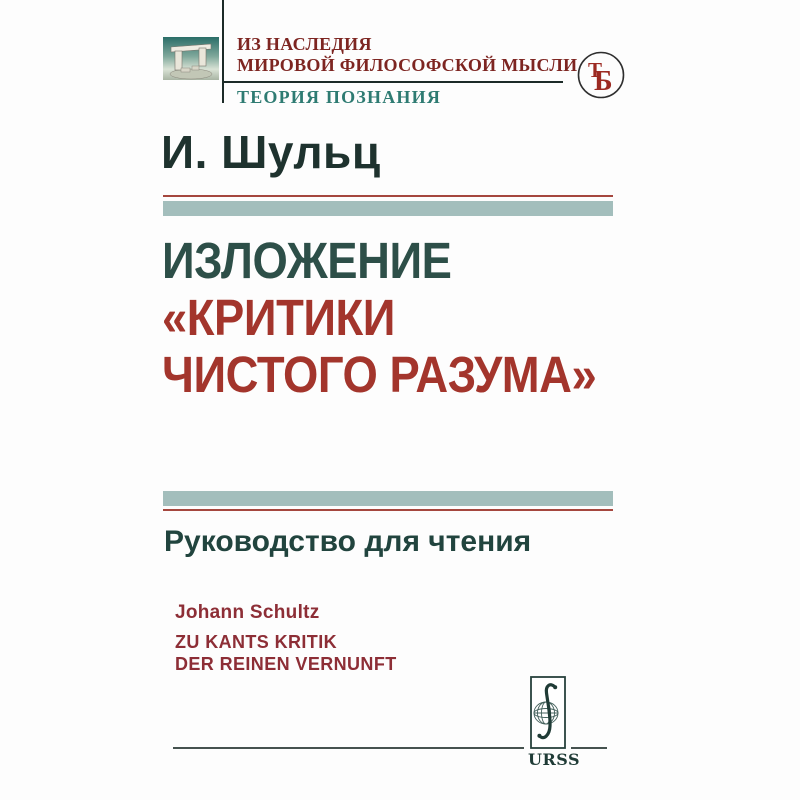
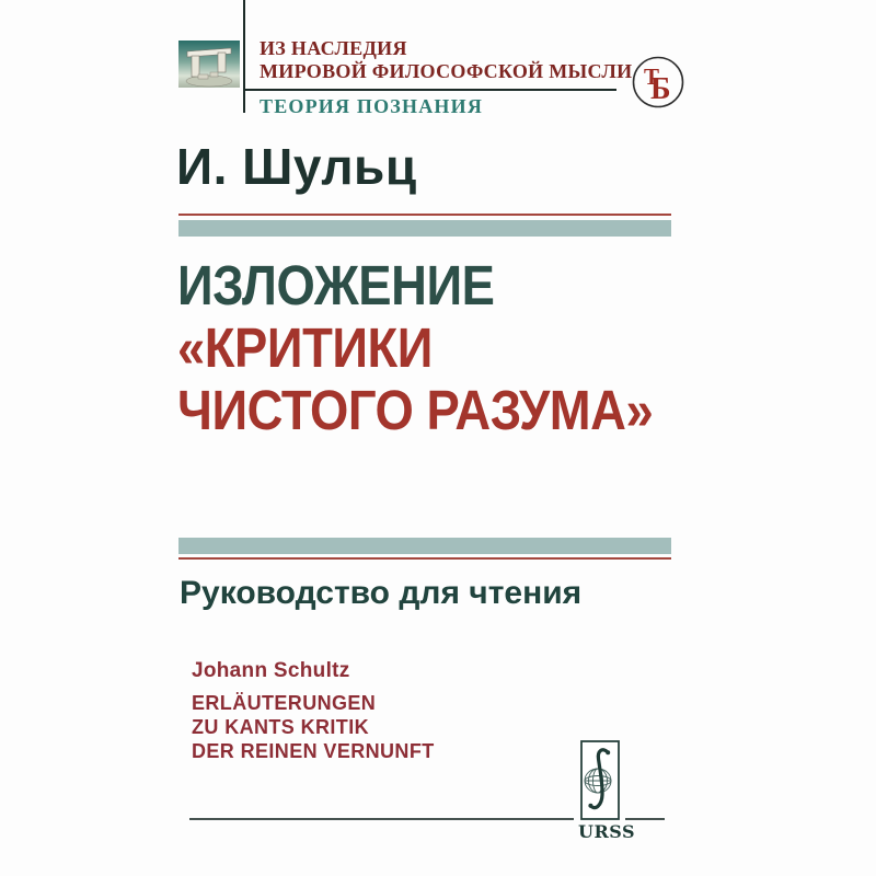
  ИЗ НАСЛЕДИЯ
  МИРОВОЙ ФИЛОСОФСКОЙ МЫСЛИ
  ТЕОРИЯ ПОЗНАНИЯ
  Т
  Б
  И. Шульц
  ИЗЛОЖЕНИЕ
  «КРИТИКИ
  ЧИСТОГО РАЗУМА»
  Руководство для чтения
  Johann Schultz
+ ERLÄUTERUNGEN
  ZU KANTS KRITIK
  DER REINEN VERNUNFT
  URSS
